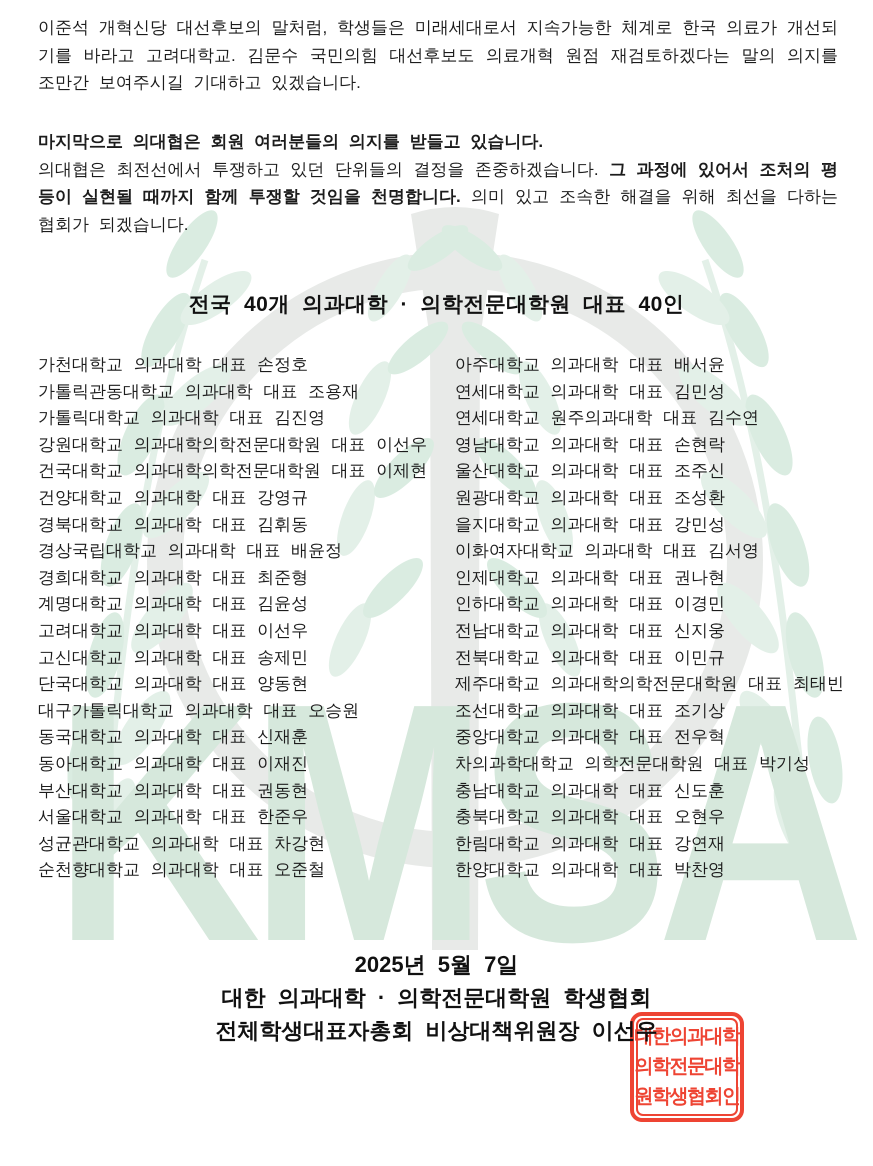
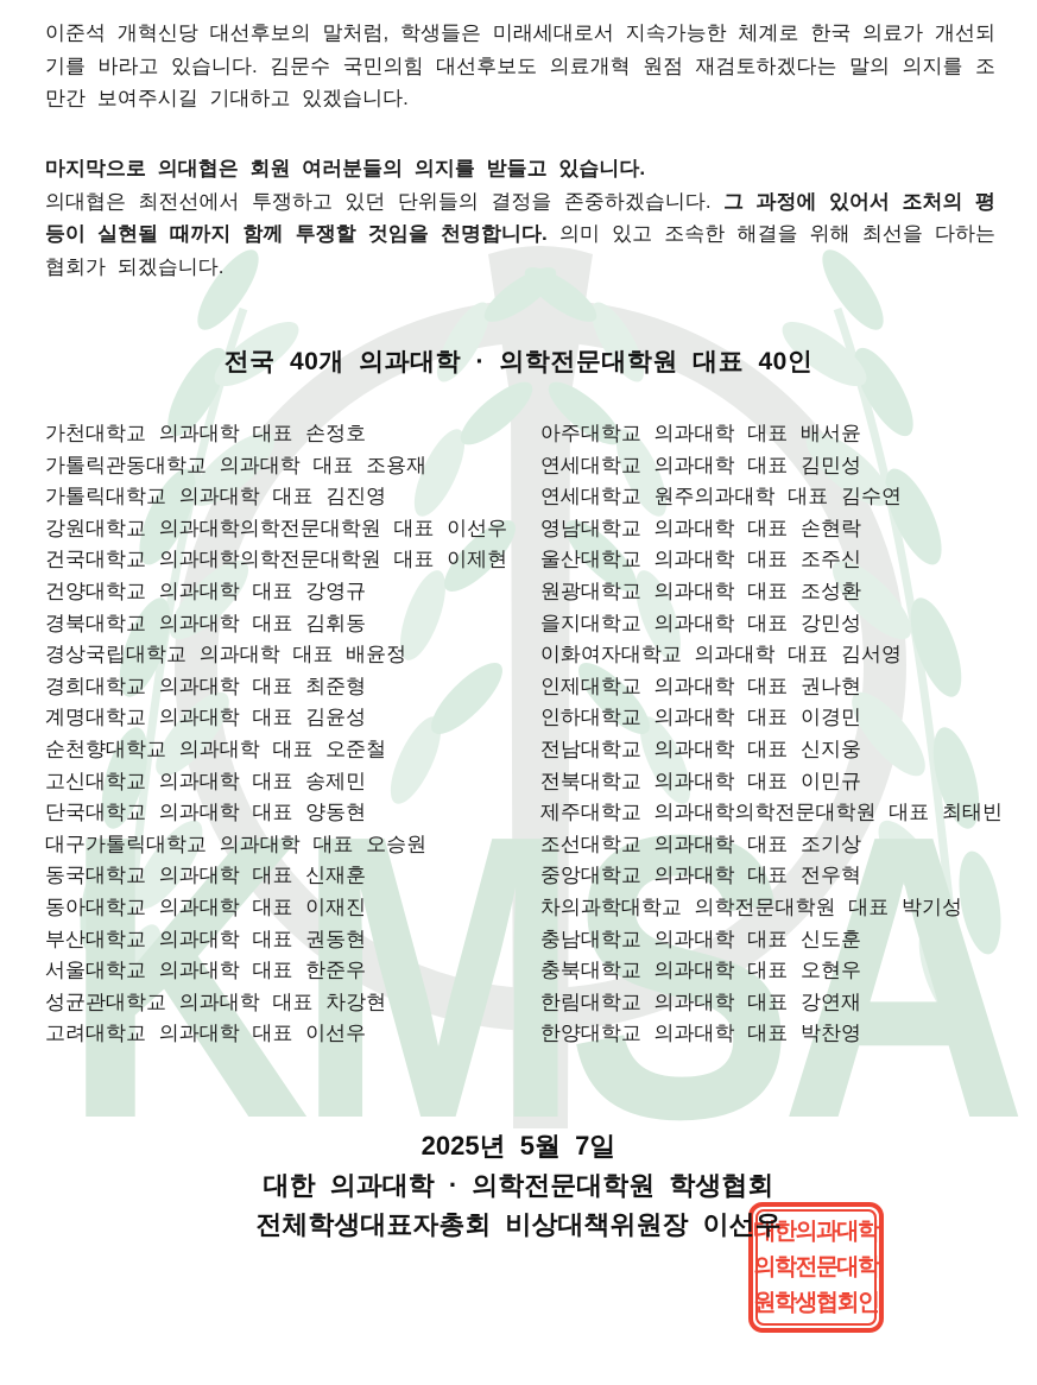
  KMSA
  대한의과대학
  의학전문대학
  원학생협회인
- 이준석 개혁신당 대선후보의 말처럼, 학생들은 미래세대로서 지속가능한 체계로 한국 의료가 개선되기를 바라고 고려대학교. 김문수 국민의힘 대선후보도 의료개혁 원점 재검토하겠다는 말의 의지를 조만간 보여주시길 기대하고 있겠습니다.
+ 이준석 개혁신당 대선후보의 말처럼, 학생들은 미래세대로서 지속가능한 체계로 한국 의료가 개선되기를 바라고 있습니다. 김문수 국민의힘 대선후보도 의료개혁 원점 재검토하겠다는 말의 의지를 조만간 보여주시길 기대하고 있겠습니다.
  마지막으로 의대협은 회원 여러분들의 의지를 받들고 있습니다.
  의대협은 최전선에서 투쟁하고 있던 단위들의 결정을 존중하겠습니다. 그 과정에 있어서 조처의 평등이 실현될 때까지 함께 투쟁할 것임을 천명합니다. 의미 있고 조속한 해결을 위해 최선을 다하는 협회가 되겠습니다.
  전국 40개 의과대학 · 의학전문대학원 대표 40인
  가천대학교 의과대학 대표 손정호
  가톨릭관동대학교 의과대학 대표 조용재
  가톨릭대학교 의과대학 대표 김진영
  강원대학교 의과대학의학전문대학원 대표 이선우
  건국대학교 의과대학의학전문대학원 대표 이제현
  건양대학교 의과대학 대표 강영규
  경북대학교 의과대학 대표 김휘동
  경상국립대학교 의과대학 대표 배윤정
  경희대학교 의과대학 대표 최준형
  계명대학교 의과대학 대표 김윤성
- 고려대학교 의과대학 대표 이선우
+ 순천향대학교 의과대학 대표 오준철
  고신대학교 의과대학 대표 송제민
  단국대학교 의과대학 대표 양동현
  대구가톨릭대학교 의과대학 대표 오승원
  동국대학교 의과대학 대표 신재훈
  동아대학교 의과대학 대표 이재진
  부산대학교 의과대학 대표 권동현
  서울대학교 의과대학 대표 한준우
  성균관대학교 의과대학 대표 차강현
- 순천향대학교 의과대학 대표 오준철
+ 고려대학교 의과대학 대표 이선우
  아주대학교 의과대학 대표 배서윤
  연세대학교 의과대학 대표 김민성
  연세대학교 원주의과대학 대표 김수연
  영남대학교 의과대학 대표 손현락
  울산대학교 의과대학 대표 조주신
  원광대학교 의과대학 대표 조성환
  을지대학교 의과대학 대표 강민성
  이화여자대학교 의과대학 대표 김서영
  인제대학교 의과대학 대표 권나현
  인하대학교 의과대학 대표 이경민
  전남대학교 의과대학 대표 신지웅
  전북대학교 의과대학 대표 이민규
  제주대학교 의과대학의학전문대학원 대표 최태빈
  조선대학교 의과대학 대표 조기상
  중앙대학교 의과대학 대표 전우혁
  차의과학대학교 의학전문대학원 대표 박기성
  충남대학교 의과대학 대표 신도훈
  충북대학교 의과대학 대표 오현우
  한림대학교 의과대학 대표 강연재
  한양대학교 의과대학 대표 박찬영
  2025년 5월 7일
  대한 의과대학 · 의학전문대학원 학생협회
  전체학생대표자총회 비상대책위원장 이선우
